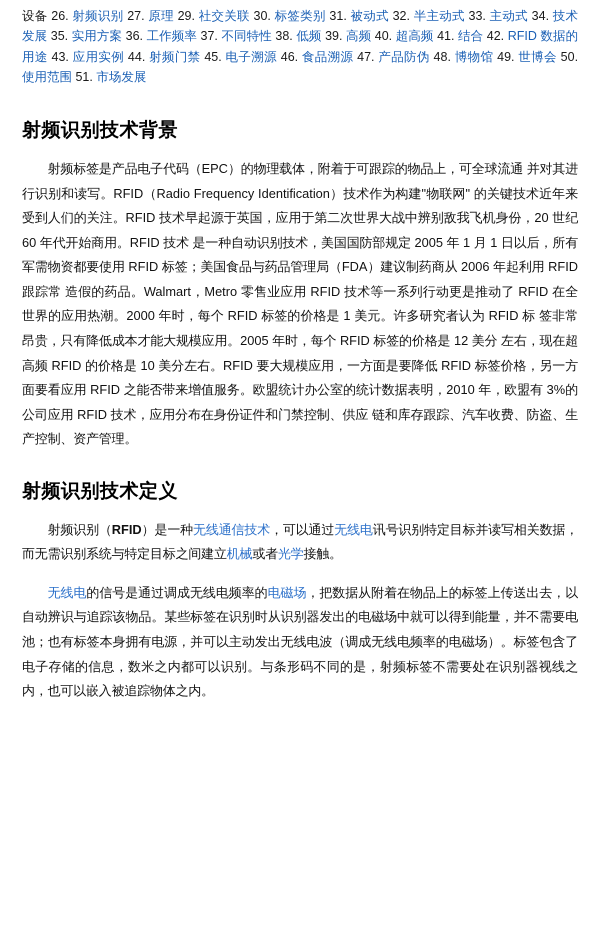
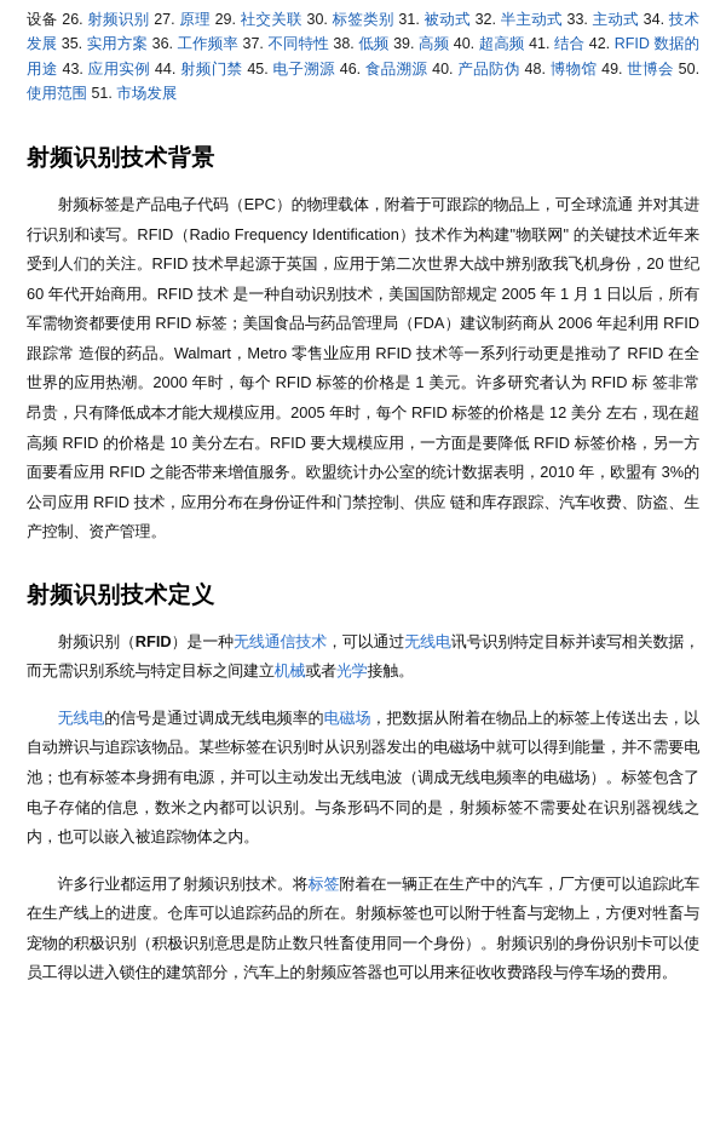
- 设备 26. 射频识别 27. 原理 29. 社交关联 30. 标签类别 31. 被动式 32. 半主动式 33. 主动式 34. 技术发展 35. 实用方案 36. 工作频率 37. 不同特性 38. 低频 39. 高频 40. 超高频 41. 结合 42. RFID 数据的用途 43. 应用实例 44. 射频门禁 45. 电子溯源 46. 食品溯源 47. 产品防伪 48. 博物馆 49. 世博会 50. 使用范围 51. 市场发展
+ 设备 26. 射频识别 27. 原理 29. 社交关联 30. 标签类别 31. 被动式 32. 半主动式 33. 主动式 34. 技术发展 35. 实用方案 36. 工作频率 37. 不同特性 38. 低频 39. 高频 40. 超高频 41. 结合 42. RFID 数据的用途 43. 应用实例 44. 射频门禁 45. 电子溯源 46. 食品溯源 40. 产品防伪 48. 博物馆 49. 世博会 50. 使用范围 51. 市场发展
  射频识别技术背景
  射频标签是产品电子代码（EPC）的物理载体，附着于可跟踪的物品上，可全球流通 并对其进行识别和读写。RFID（Radio Frequency Identification）技术作为构建"物联网" 的关键技术近年来受到人们的关注。RFID 技术早起源于英国，应用于第二次世界大战中辨别敌我飞机身份，20 世纪 60 年代开始商用。RFID 技术 是一种自动识别技术，美国国防部规定 2005 年 1 月 1 日以后，所有军需物资都要使用 RFID 标签；美国食品与药品管理局（FDA）建议制药商从 2006 年起利用 RFID 跟踪常 造假的药品。Walmart，Metro 零售业应用 RFID 技术等一系列行动更是推动了 RFID 在全 世界的应用热潮。2000 年时，每个 RFID 标签的价格是 1 美元。许多研究者认为 RFID 标 签非常昂贵，只有降低成本才能大规模应用。2005 年时，每个 RFID 标签的价格是 12 美分 左右，现在超高频 RFID 的价格是 10 美分左右。RFID 要大规模应用，一方面是要降低 RFID 标签价格，另一方面要看应用 RFID 之能否带来增值服务。欧盟统计办公室的统计数据表明，2010 年，欧盟有 3%的公司应用 RFID 技术，应用分布在身份证件和门禁控制、供应 链和库存跟踪、汽车收费、防盗、生产控制、资产管理。
  射频识别技术定义
  射频识别（RFID）是一种无线通信技术，可以通过无线电讯号识别特定目标并读写相关数据，而无需识别系统与特定目标之间建立机械或者光学接触。
  无线电的信号是通过调成无线电频率的电磁场，把数据从附着在物品上的标签上传送出去，以自动辨识与追踪该物品。某些标签在识别时从识别器发出的电磁场中就可以得到能量，并不需要电池；也有标签本身拥有电源，并可以主动发出无线电波（调成无线电频率的电磁场）。标签包含了电子存储的信息，数米之内都可以识别。与条形码不同的是，射频标签不需要处在识别器视线之内，也可以嵌入被追踪物体之内。
+ 许多行业都运用了射频识别技术。将标签附着在一辆正在生产中的汽车，厂方便可以追踪此车在生产线上的进度。仓库可以追踪药品的所在。射频标签也可以附于牲畜与宠物上，方便对牲畜与宠物的积极识别（积极识别意思是防止数只牲畜使用同一个身份）。射频识别的身份识别卡可以使员工得以进入锁住的建筑部分，汽车上的射频应答器也可以用来征收收费路段与停车场的费用。
